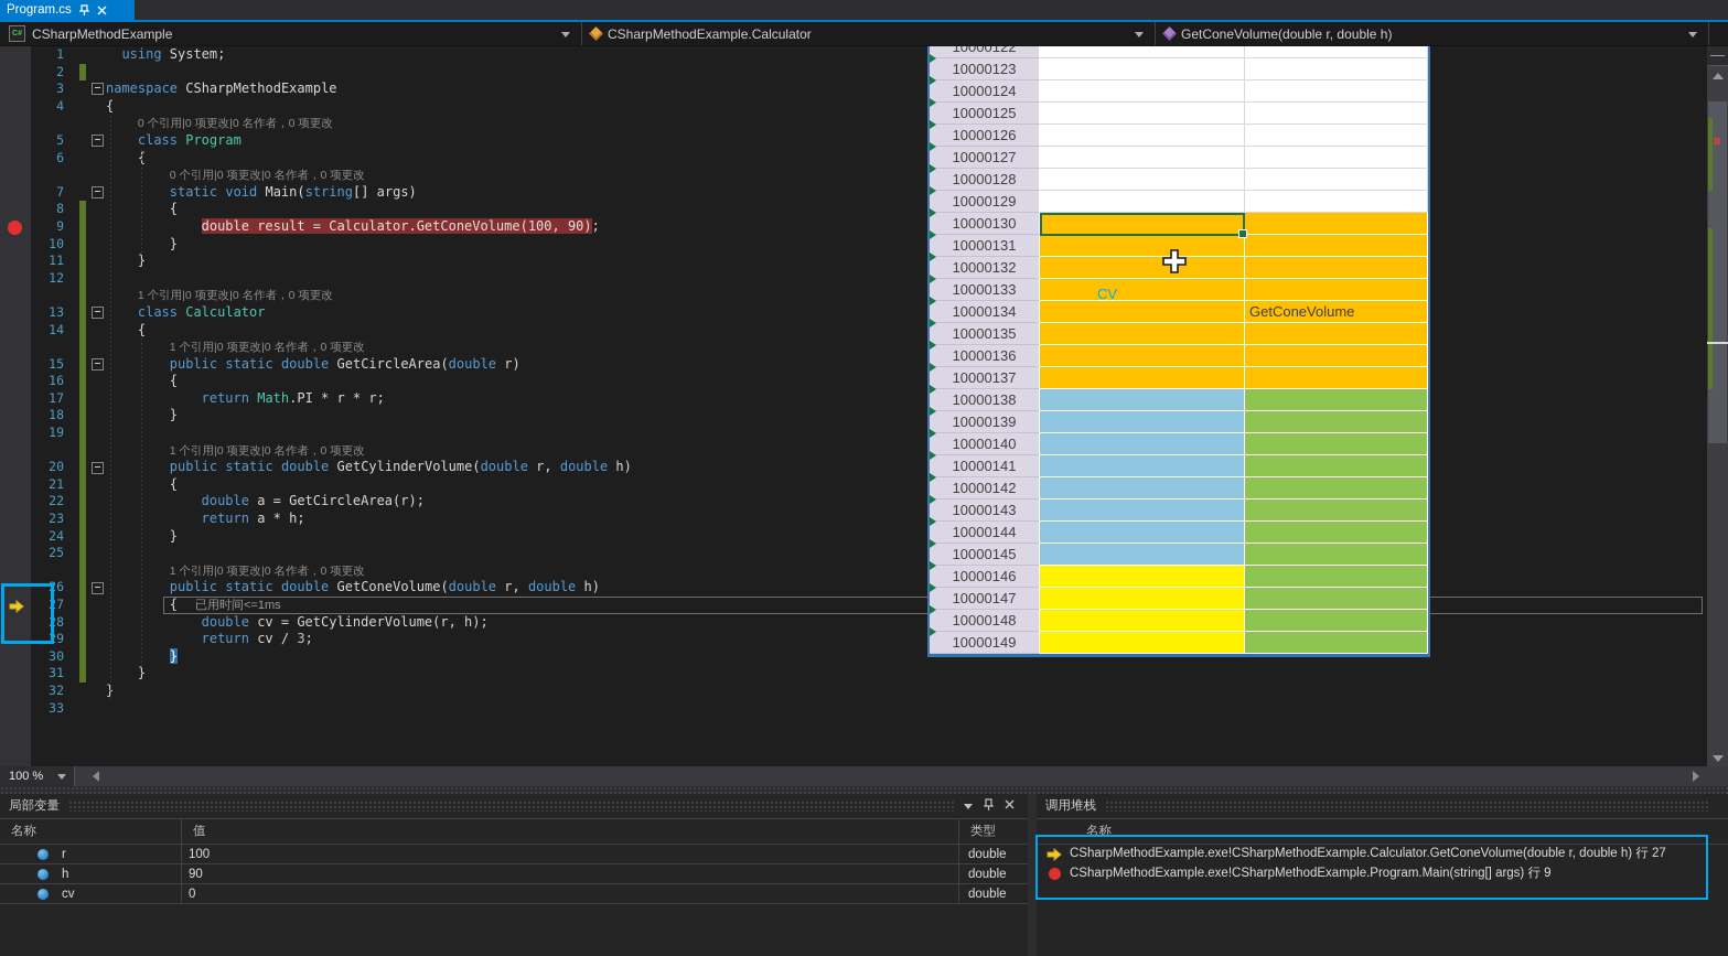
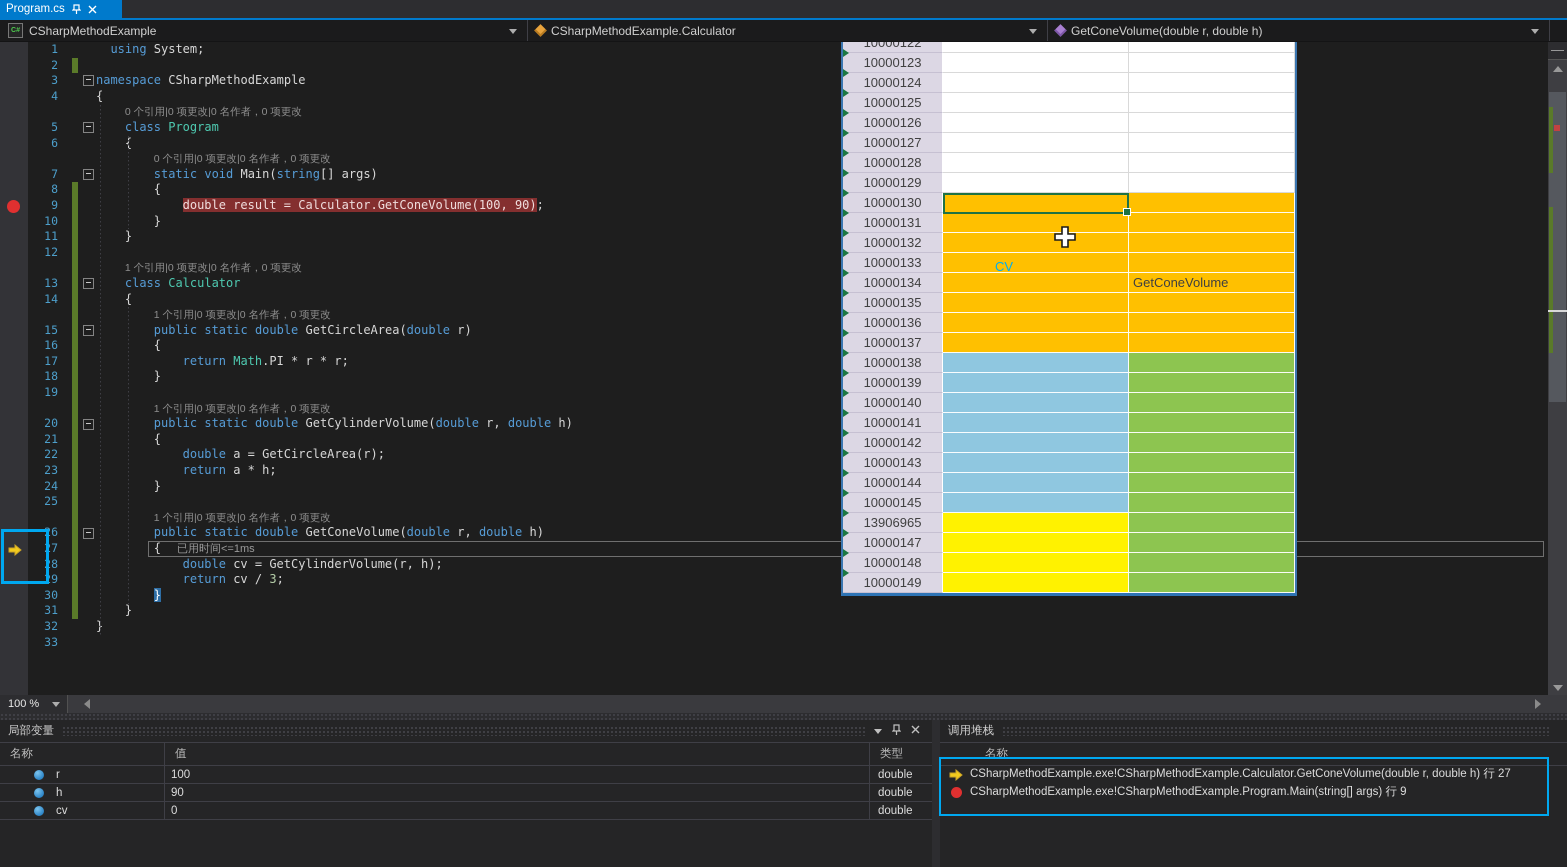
  Program.cs
  CSharpMethodExample
  CSharpMethodExample.Calculator
  GetConeVolume(double r, double h)
  1
  using System;
  2
  3
  namespace CSharpMethodExample
  4
  {
  0 个引用|0 项更改|0 名作者，0 项更改
  5
  class Program
  6
  0 个引用|0 项更改|0 名作者，0 项更改
  7
  static void Main(string[] args)
  8
  {
  9
  double result = Calculator.GetConeVolume(100, 90);
  10
  }
  11
  }
  12
  1 个引用|0 项更改|0 名作者，0 项更改
  13
  class Calculator
  14
  {
  1 个引用|0 项更改|0 名作者，0 项更改
  15
  public static double GetCircleArea(double r)
  16
  {
  17
  return Math.PI * r * r;
  18
  }
  19
  1 个引用|0 项更改|0 名作者，0 项更改
  20
  public static double GetCylinderVolume(double r, double h)
  21
  {
  22
  double a = GetCircleArea(r);
  23
  return a * h;
  24
  }
  25
  1 个引用|0 项更改|0 名作者，0 项更改
  26
  public static double GetConeVolume(double r, double h)
  27
  { 已用时间<=1ms
  28
  double cv = GetCylinderVolume(r, h);
  29
  return cv / 3;
  30
  }
  31
  }
  32
  33
  100 %
  局部变量
  名称
  值
  类型
  r
  100
  double
  h
  90
  double
  cv
  0
  double
  调用堆栈
  名称
  CSharpMethodExample.exe!CSharpMethodExample.Calculator.GetConeVolume(double r, double h) 行 27
  CSharpMethodExample.exe!CSharpMethodExample.Program.Main(string[] args) 行 9
  10000122
  10000123
  10000124
  10000125
  10000126
  10000127
  10000128
  10000129
  10000130
  10000131
  10000132
  10000133
  10000134
  10000135
  10000136
  10000137
  10000138
  10000139
  10000140
  10000141
  10000142
  10000143
  10000144
  10000145
- 10000146
+ 13906965
  10000147
  10000148
  10000149
  CV
  GetConeVolume
